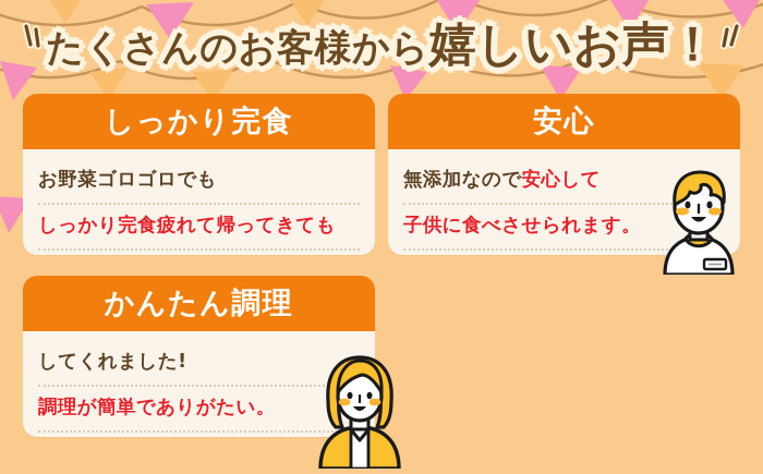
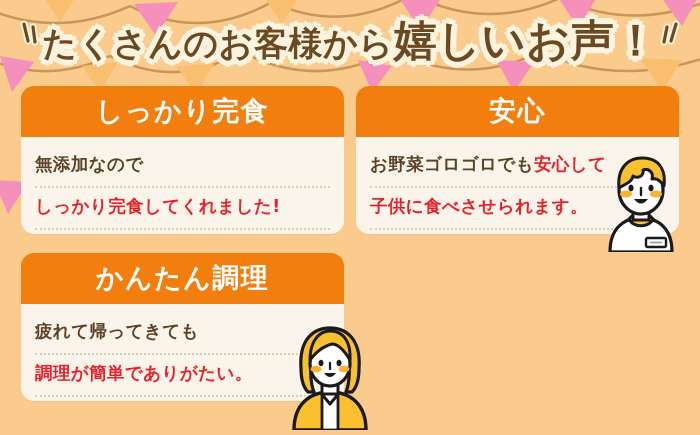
  たくさんのお客様から
  嬉しいお声！
  しっかり完食
- お野菜ゴロゴロでも
+ 無添加なので
  しっかり完食
- 疲れて帰ってきても
+ してくれました!
  安心
- 無添加なので
+ お野菜ゴロゴロでも
  安心して
  子供に食べさせられます。
  かんたん調理
- してくれました!
+ 疲れて帰ってきても
  調理が簡単でありがたい。
